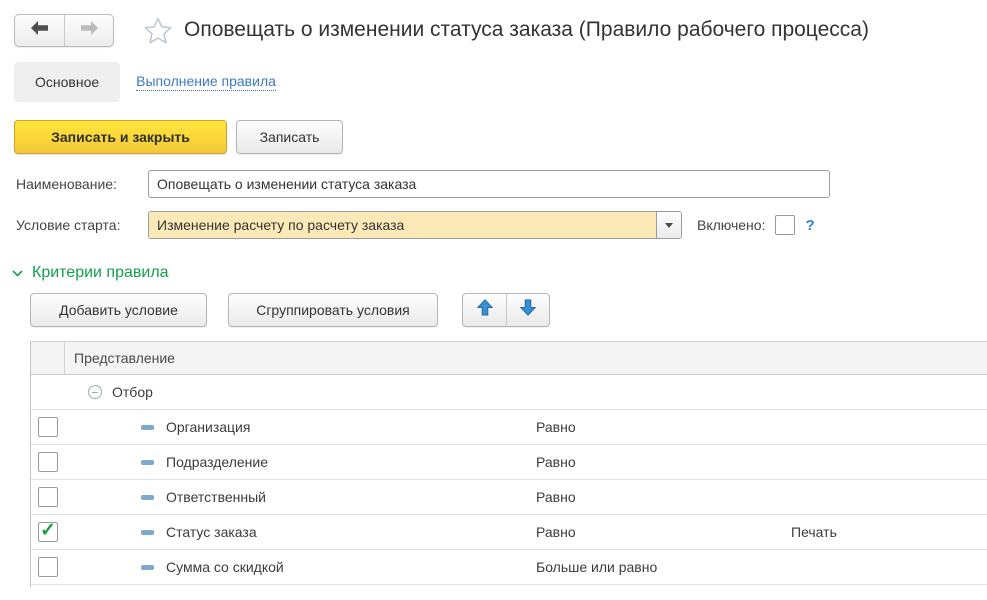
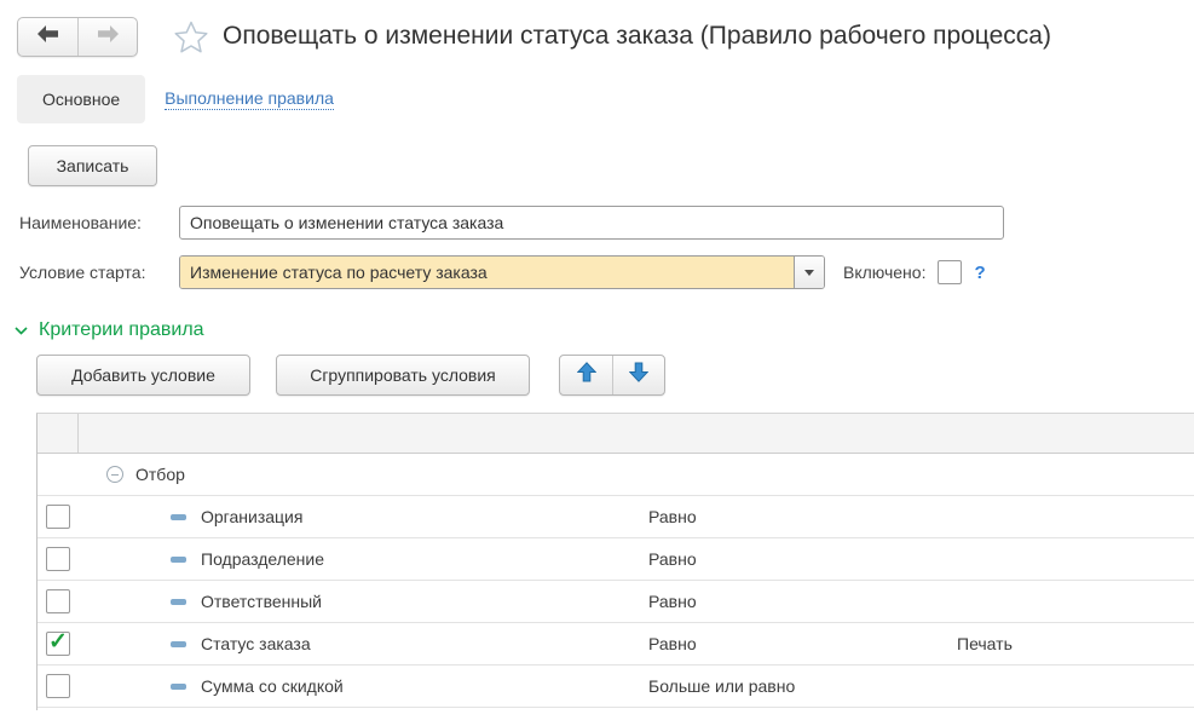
  Оповещать о изменении статуса заказа (Правило рабочего процесса)
  Основное
  Выполнение правила
- Записать и закрыть
  Записать
  Наименование:
  Оповещать о изменении статуса заказа
  Условие старта:
- Изменение расчету по расчету заказа
+ Изменение статуса по расчету заказа
  Включено:
  ?
  Критерии правила
  Добавить условие
  Сгруппировать условия
- Представление
  Отбор
  Организация
  Равно
  Подразделение
  Равно
  Ответственный
  Равно
  Статус заказа
  Равно
  Печать
  Сумма со скидкой
  Больше или равно
